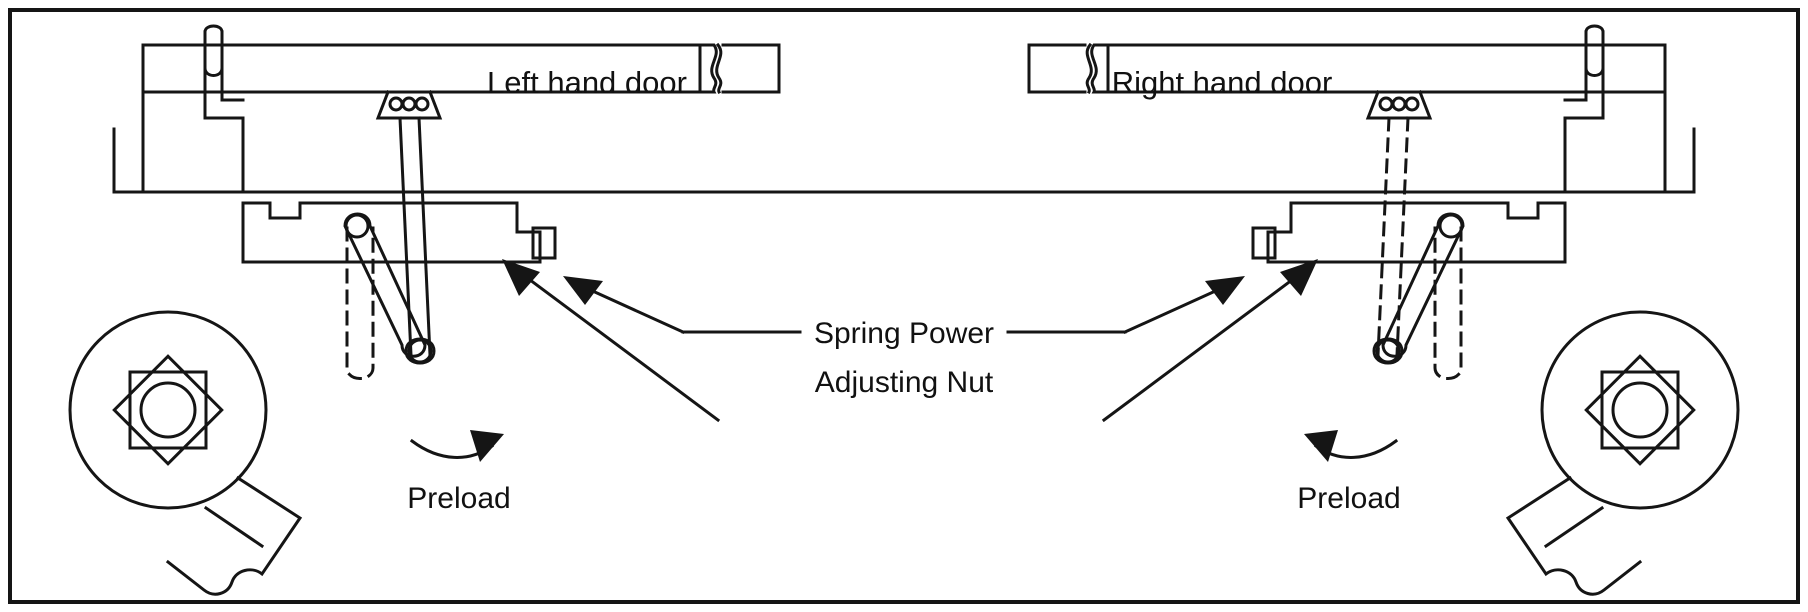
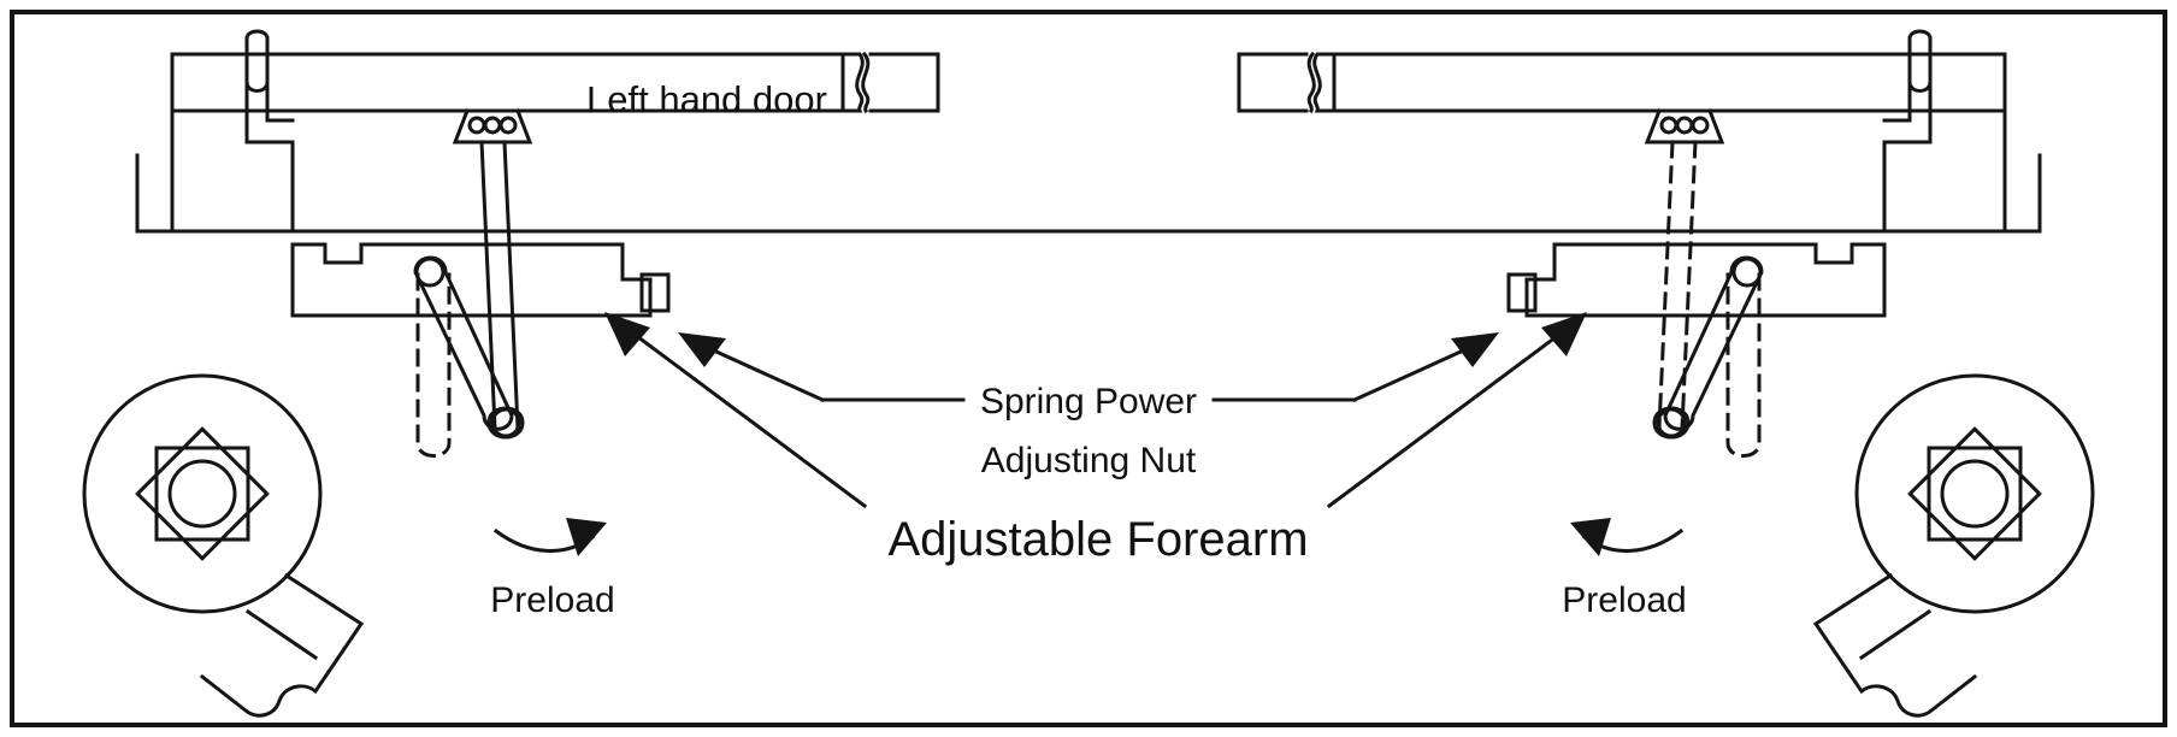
  Left hand door
- Right hand door
  Spring Power
  Adjusting Nut
+ Adjustable Forearm
  Preload
  Preload
